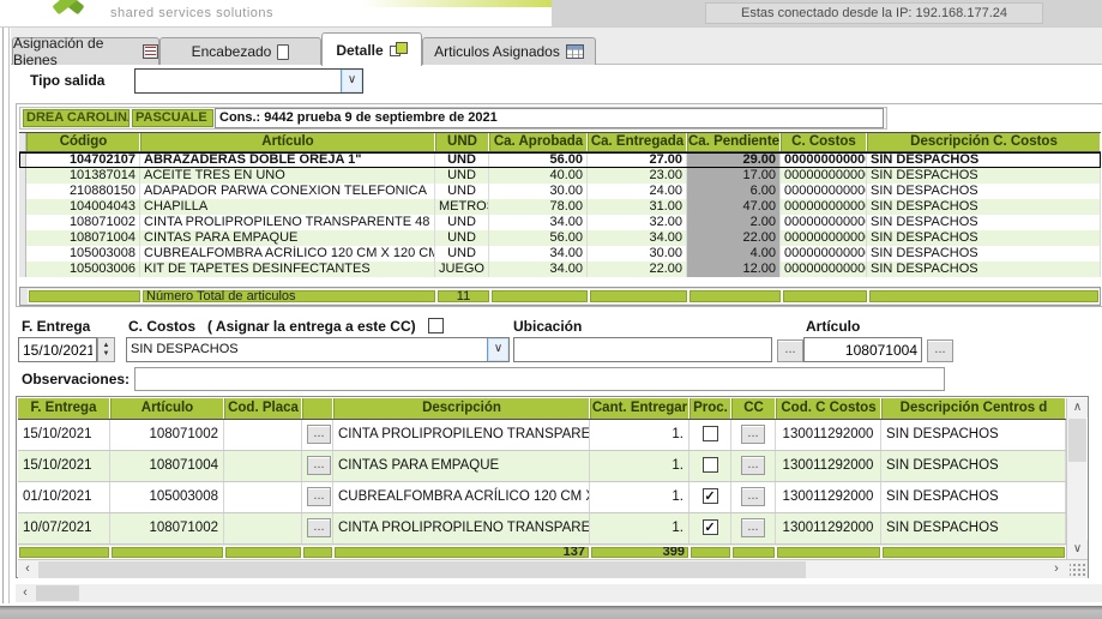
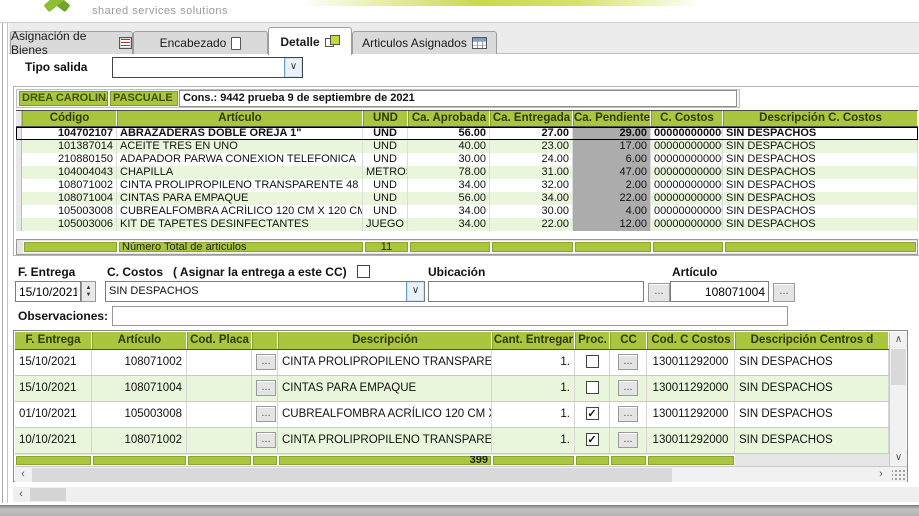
  shared services solutions
- Estas conectado desde la IP: 192.168.177.24
  Asignación de Bienes
  Encabezado
  Detalle
  Articulos Asignados
  Tipo salida
  ∨
  DREA CAROLIN
  PASCUALE
  Cons.: 9442 prueba 9 de septiembre de 2021
  Código
  Artículo
  UND
  Ca. Aprobada
  Ca. Entregada
  Ca. Pendiente
  C. Costos
  Descripción C. Costos
  104702107
  ABRAZADERAS DOBLE OREJA 1"
  UND
  56.00
  27.00
  29.00
  00000000000
  SIN DESPACHOS
  101387014
  ACEITE TRES EN UNO
  UND
  40.00
  23.00
  17.00
  00000000000
  SIN DESPACHOS
  210880150
  ADAPADOR PARWA CONEXION TELEFONICA
  UND
  30.00
  24.00
  6.00
  00000000000
  SIN DESPACHOS
  104004043
  CHAPILLA
  METRO
  78.00
  31.00
  47.00
  00000000000
  SIN DESPACHOS
  108071002
  CINTA PROLIPROPILENO TRANSPARENTE 48
  UND
  34.00
  32.00
  2.00
  00000000000
  SIN DESPACHOS
  108071004
  CINTAS PARA EMPAQUE
  UND
  56.00
  34.00
  22.00
  00000000000
  SIN DESPACHOS
  105003008
  CUBREALFOMBRA ACRÍLICO 120 CM X 120 CM
  UND
  34.00
  30.00
  4.00
  00000000000
  SIN DESPACHOS
  105003006
  KIT DE TAPETES DESINFECTANTES
  JUEGO
  34.00
  22.00
  12.00
  00000000000
  SIN DESPACHOS
  Número Total de articulos
  11
  F. Entrega
  15/10/2021
  C. Costos ( Asignar la entrega a este CC)
  SIN DESPACHOS
  ∨
  Ubicación
  ...
  Artículo
  108071004
  ...
  Observaciones:
  F. Entrega
  Artículo
  Cod. Placa
  Descripción
  Cant. Entregar
  Proc.
  CC
  Cod. C Costos
  Descripción Centros d
  15/10/2021
  108071002
  ...
  CINTA PROLIPROPILENO TRANSPARE
  1.
  ...
  130011292000
  SIN DESPACHOS
  15/10/2021
  108071004
  ...
  CINTAS PARA EMPAQUE
  1.
  ...
  130011292000
  SIN DESPACHOS
  01/10/2021
  105003008
  ...
  CUBREALFOMBRA ACRÍLICO 120 CM
  1.
  ✓
  ...
  130011292000
  SIN DESPACHOS
- 10/07/2021
+ 10/10/2021
  108071002
  ...
  CINTA PROLIPROPILENO TRANSPARE
  1.
  ✓
  ...
  130011292000
  SIN DESPACHOS
- 137
  399
  ∧
  ∨
  ‹
  ›
  ‹
